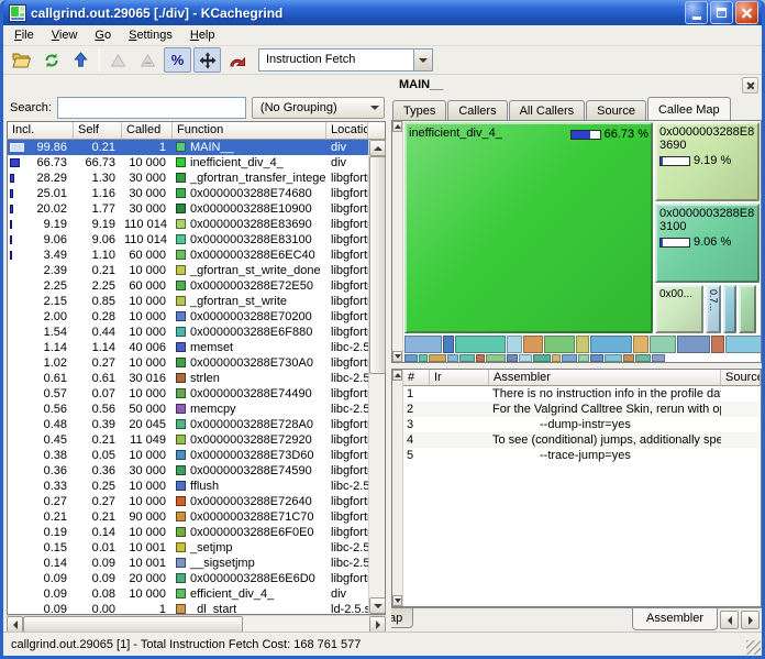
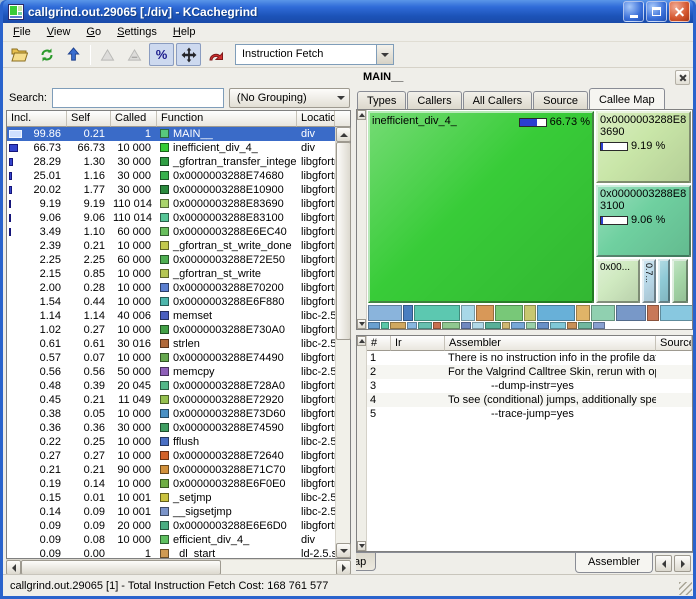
  callgrind.out.29065 [./div] - KCachegrind
  File
  View
  Go
  Settings
  Help
  %
  Instruction Fetch
  Search:
  (No Grouping)
  Incl.
  Self
  Called
  Function
  Locatio
  99.86
  0.21
  1
  MAIN__
  div
  66.73
  66.73
  10 000
  inefficient_div_4_
  div
  28.29
  1.30
  30 000
  _gfortran_transfer_intege
  libgfort
  25.01
  1.16
  30 000
  0x0000003288E74680
  libgfort
  20.02
  1.77
  30 000
  0x0000003288E10900
  libgfort
  9.19
  9.19
  110 014
  0x0000003288E83690
  libgfort
  9.06
  9.06
  110 014
  0x0000003288E83100
  libgfort
  3.49
  1.10
  60 000
  0x0000003288E6EC40
  libgfort
  2.39
  0.21
  10 000
  _gfortran_st_write_done
  libgfort
  2.25
  2.25
  60 000
  0x0000003288E72E50
  libgfort
  2.15
  0.85
  10 000
  _gfortran_st_write
  libgfort
  2.00
  0.28
  10 000
  0x0000003288E70200
  libgfort
  1.54
  0.44
  10 000
  0x0000003288E6F880
  libgfort
  1.14
  1.14
  40 006
  memset
  libc-2.5
  1.02
  0.27
  10 000
  0x0000003288E730A0
  libgfort
  0.61
  0.61
  30 016
  strlen
  libc-2.5
  0.57
  0.07
  10 000
  0x0000003288E74490
  libgfort
  0.56
  0.56
  50 000
  memcpy
  libc-2.5
  0.48
  0.39
  20 045
  0x0000003288E728A0
  libgfort
  0.45
  0.21
  11 049
  0x0000003288E72920
  libgfort
  0.38
  0.05
  10 000
  0x0000003288E73D60
  libgfort
  0.36
  0.36
  30 000
  0x0000003288E74590
  libgfort
- 0.33
+ 0.22
  0.25
  10 000
  fflush
  libc-2.5
  0.27
  0.27
  10 000
  0x0000003288E72640
  libgfort
  0.21
  0.21
  90 000
  0x0000003288E71C70
  libgfort
  0.19
  0.14
  10 000
  0x0000003288E6F0E0
  libgfort
  0.15
  0.01
  10 001
  _setjmp
  libc-2.5
  0.14
  0.09
  10 001
  __sigsetjmp
  libc-2.5
  0.09
  0.09
  20 000
  0x0000003288E6E6D0
  libgfort
  0.09
  0.08
  10 000
  efficient_div_4_
  div
  0.09
  0.00
  1
  _dl_start
  ld-2.5.
  MAIN__
  Types
  Callers
  All Callers
  Source
  Callee Map
  inefficient_div_4_
  66.73 %
  0x0000003288E83690
  9.19 %
  0x0000003288E83100
  9.06 %
  0x00...
  #
  Ir
  Assembler
  Source
  1
  There is no instruction info in the profile da
  2
  For the Valgrind Calltree Skin, rerun with o
  3
  --dump-instr=yes
  4
  To see (conditional) jumps, additionally spe
  5
  --trace-jump=yes
  ap
  Assembler
  callgrind.out.29065 [1] - Total Instruction Fetch Cost: 168 761 577
